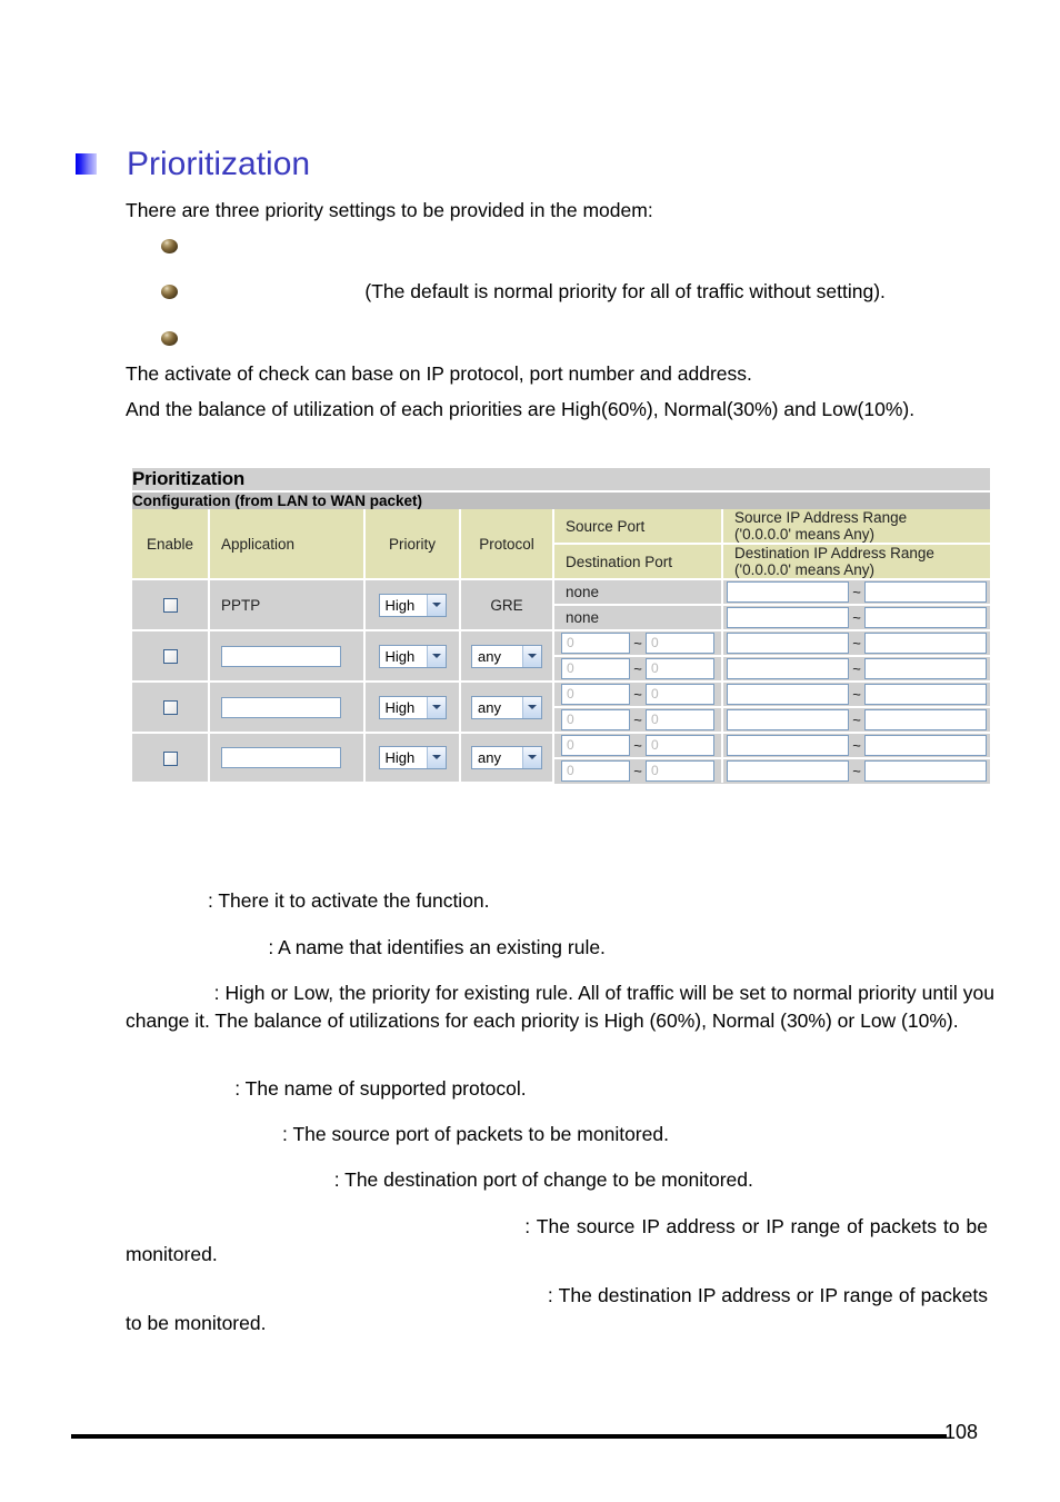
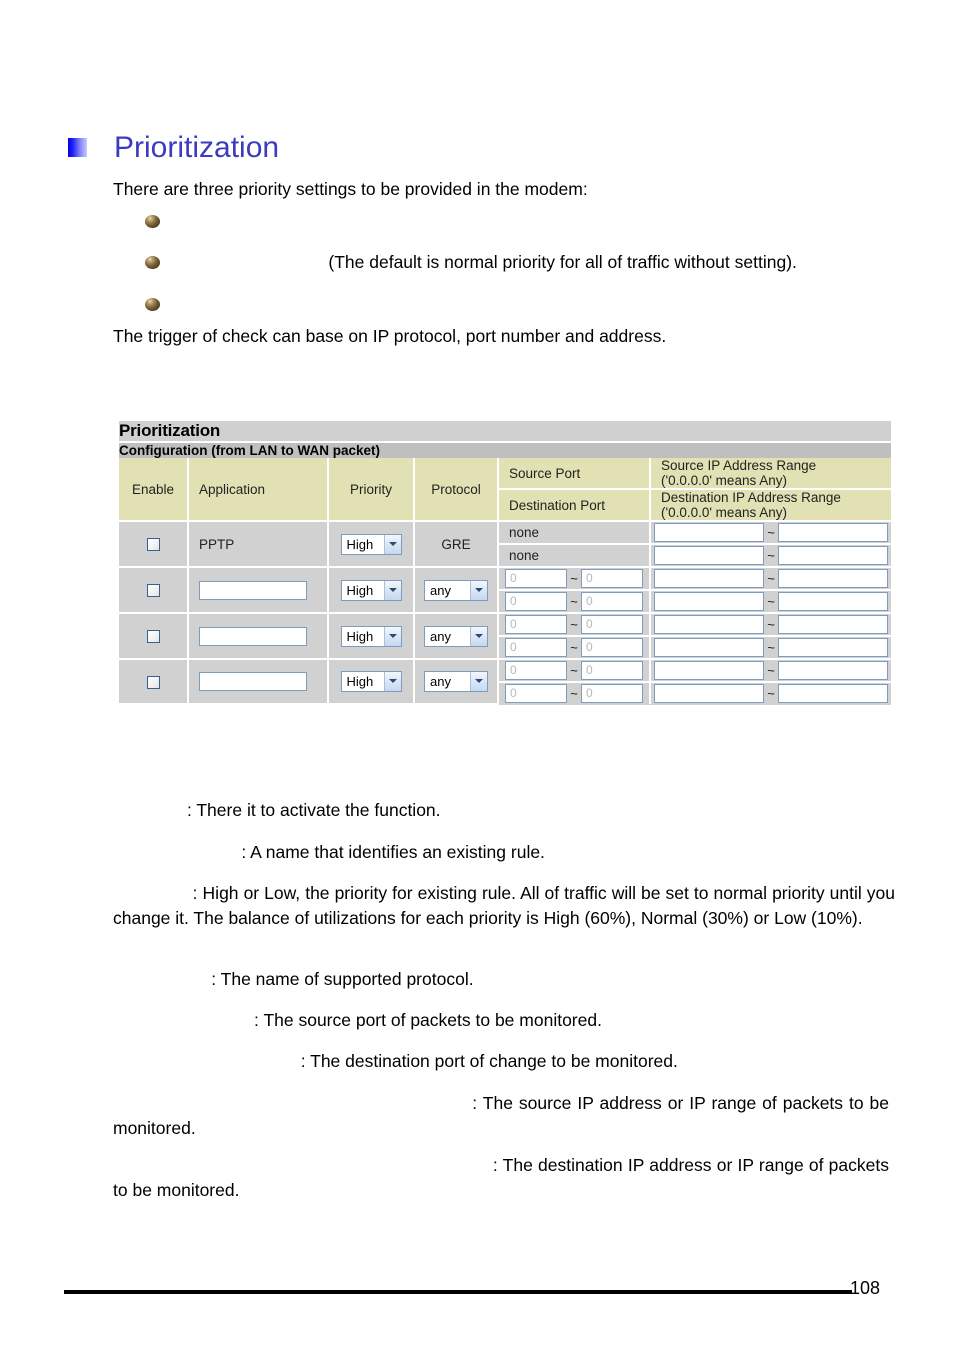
  Prioritization
  There are three priority settings to be provided in the modem:
  (The default is normal priority for all of traffic without setting).
- The activate of check can base on IP protocol, port number and address.
+ The trigger of check can base on IP protocol, port number and address.
- And the balance of utilization of each priorities are High(60%), Normal(30%) and Low(10%).
  Prioritization
  Configuration (from LAN to WAN packet)
  Enable	Application	Priority	Protocol	Source Port	Source IP Address Range ('0.0.0.0' means Any)
  Destination Port	Destination IP Address Range ('0.0.0.0' means Any)
  	PPTP	High	GRE	none	~
  none	~
  		High	any	0 ~ 0	~
  0 ~ 0	~
  		High	any	0 ~ 0	~
  0 ~ 0	~
  		High	any	0 ~ 0	~
  0 ~ 0	~
  : There it to activate the function.
  : A name that identifies an existing rule.
  : High or Low, the priority for existing rule. All of traffic will be set to normal priority until you change it. The balance of utilizations for each priority is High (60%), Normal (30%) or Low (10%).
  : The name of supported protocol.
  : The source port of packets to be monitored.
  : The destination port of change to be monitored.
  : The source IP address or IP range of packets to be monitored.
  108
